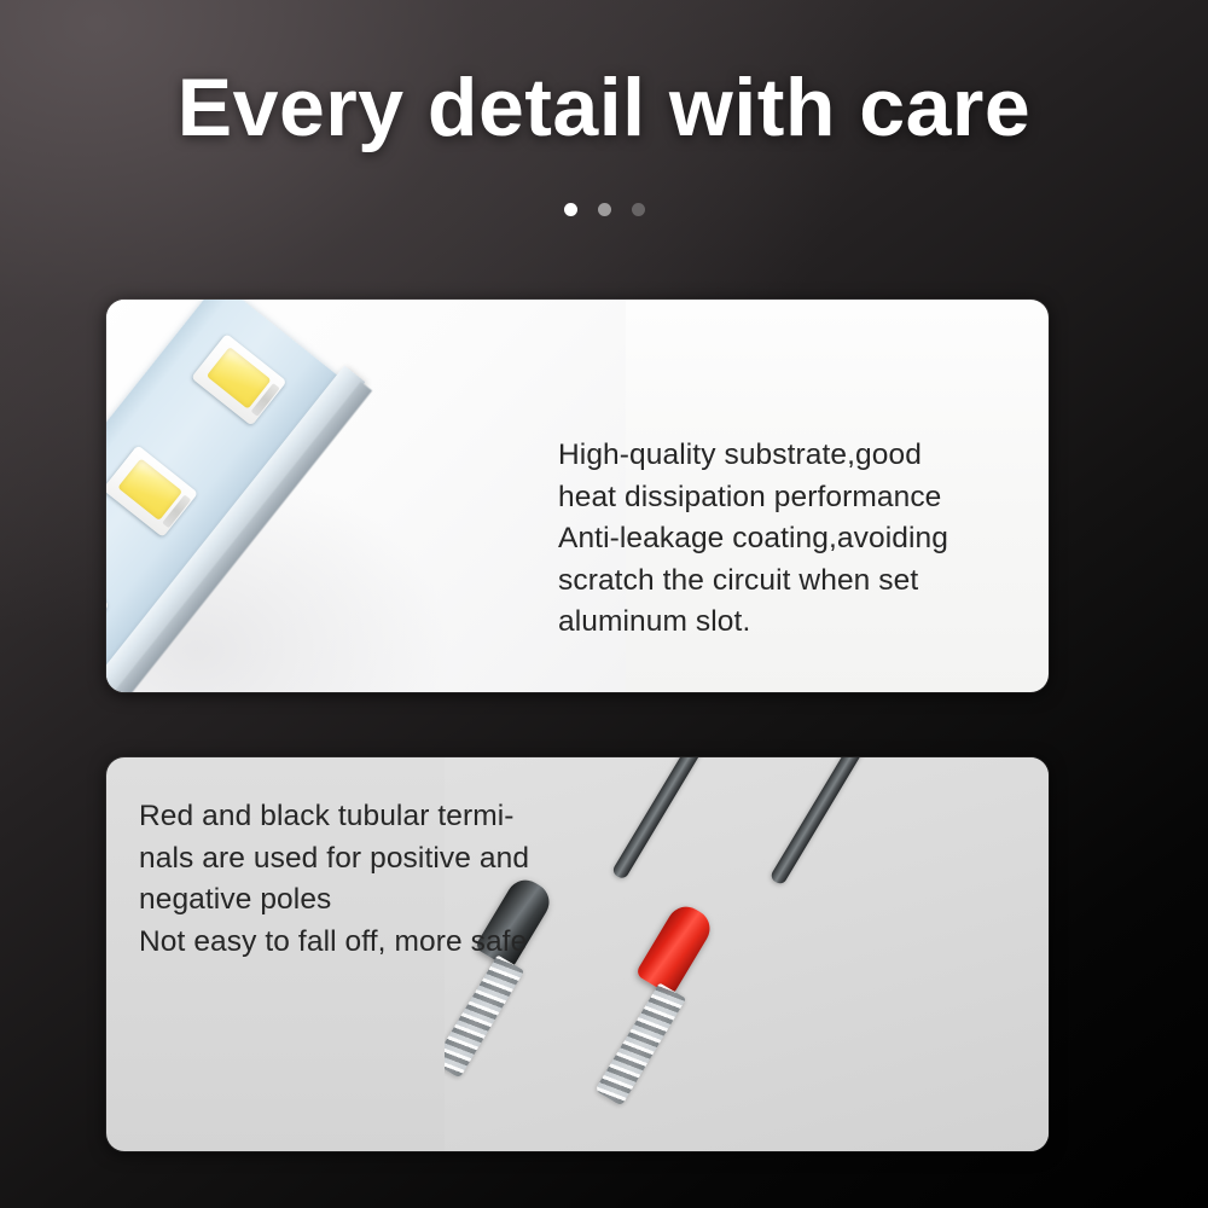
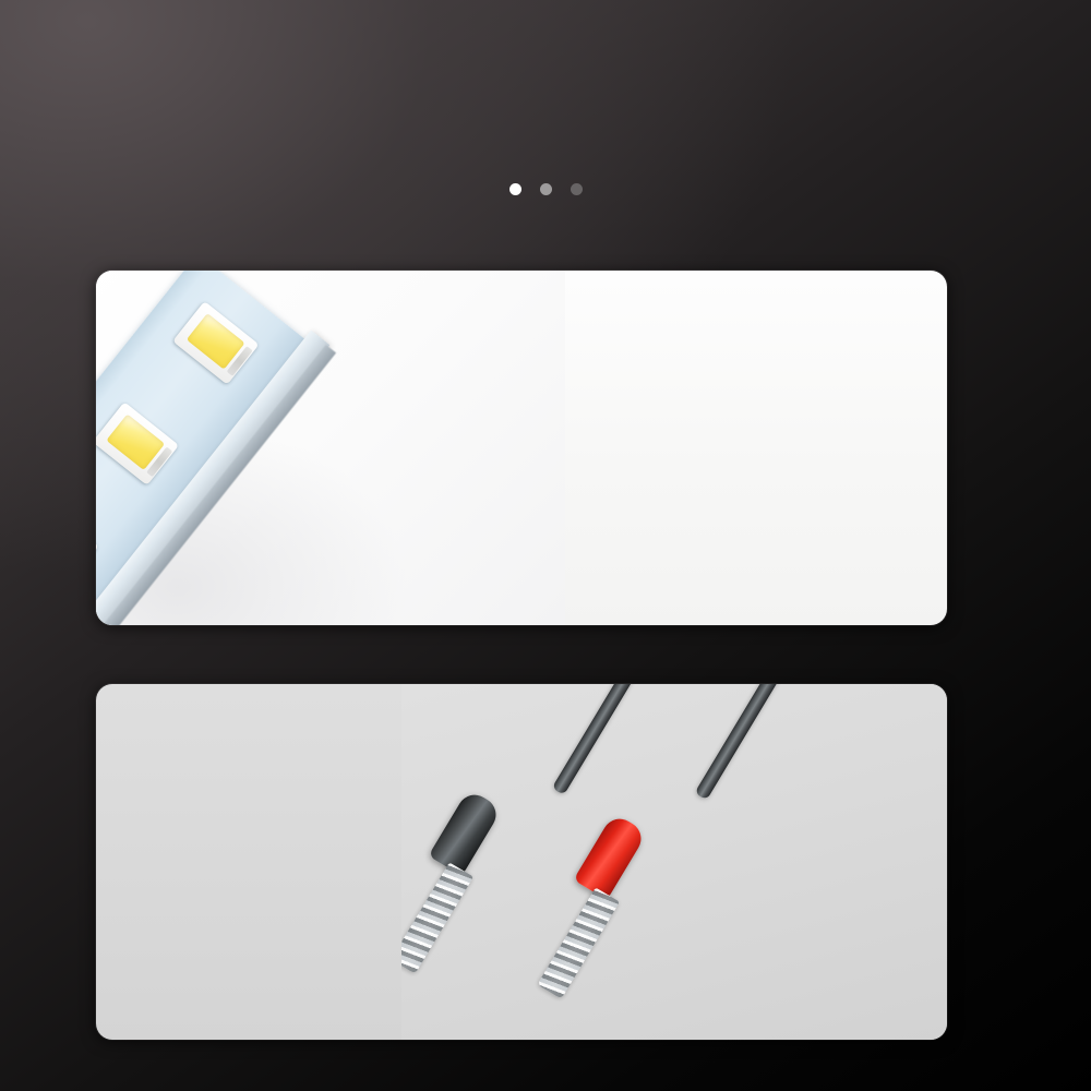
- Every detail with care
- High-quality substrate,good
- heat dissipation performance
- Anti-leakage coating,avoiding
- scratch the circuit when set
- aluminum slot.
- Red and black tubular termi-
- nals are used for positive and
- negative poles
- Not easy to fall off, more safe
